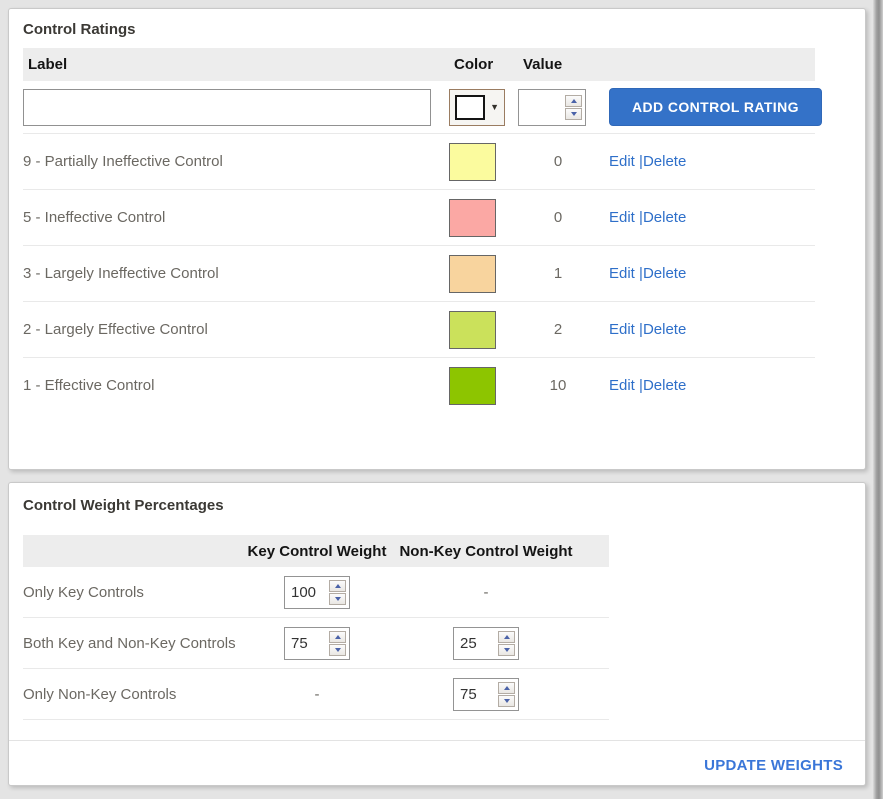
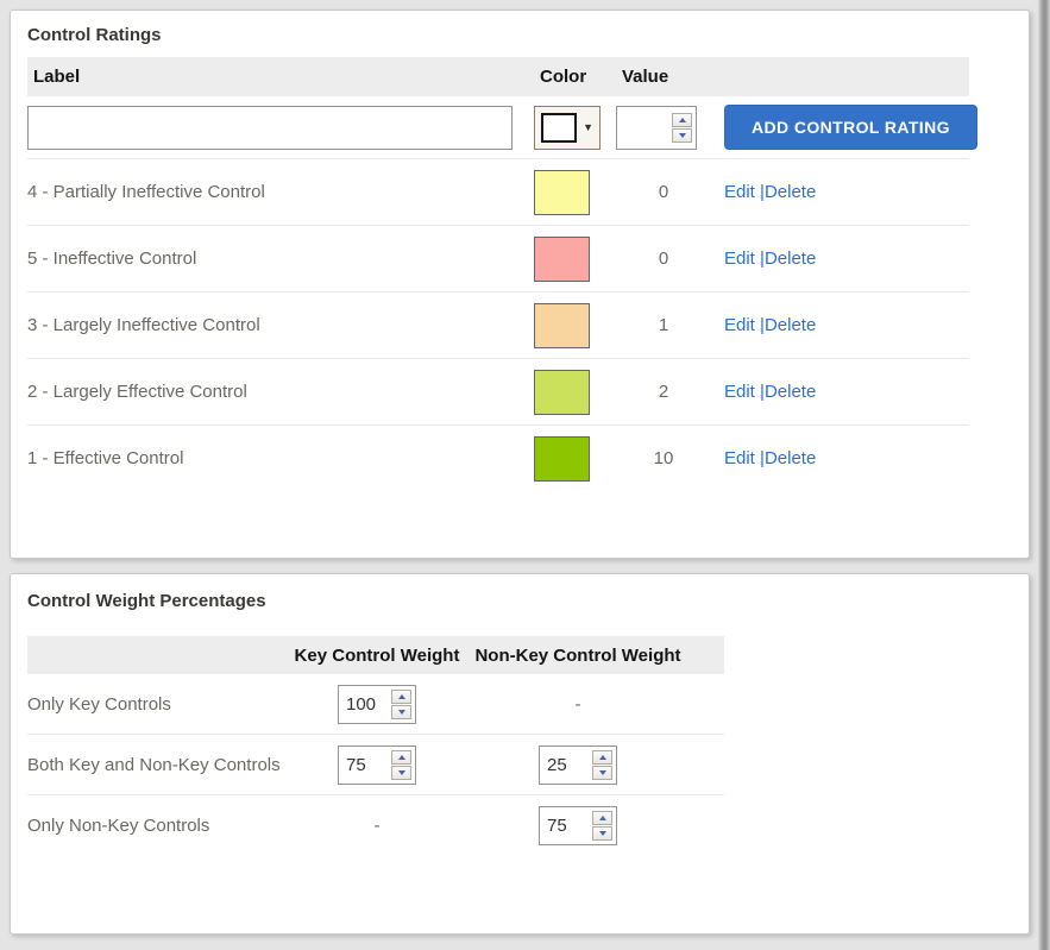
  Control Ratings
  Label
  Color
  Value
  ▼
  ADD CONTROL RATING
- 9 - Partially Ineffective Control
+ 4 - Partially Ineffective Control
  0
  Edit |Delete
  5 - Ineffective Control
  0
  Edit |Delete
  3 - Largely Ineffective Control
  1
  Edit |Delete
  2 - Largely Effective Control
  2
  Edit |Delete
  1 - Effective Control
  10
  Edit |Delete
  Control Weight Percentages
  Key Control Weight
  Non-Key Control Weight
  Only Key Controls
  100
  -
  Both Key and Non-Key Controls
  75
  25
  Only Non-Key Controls
  -
  75
- UPDATE WEIGHTS
